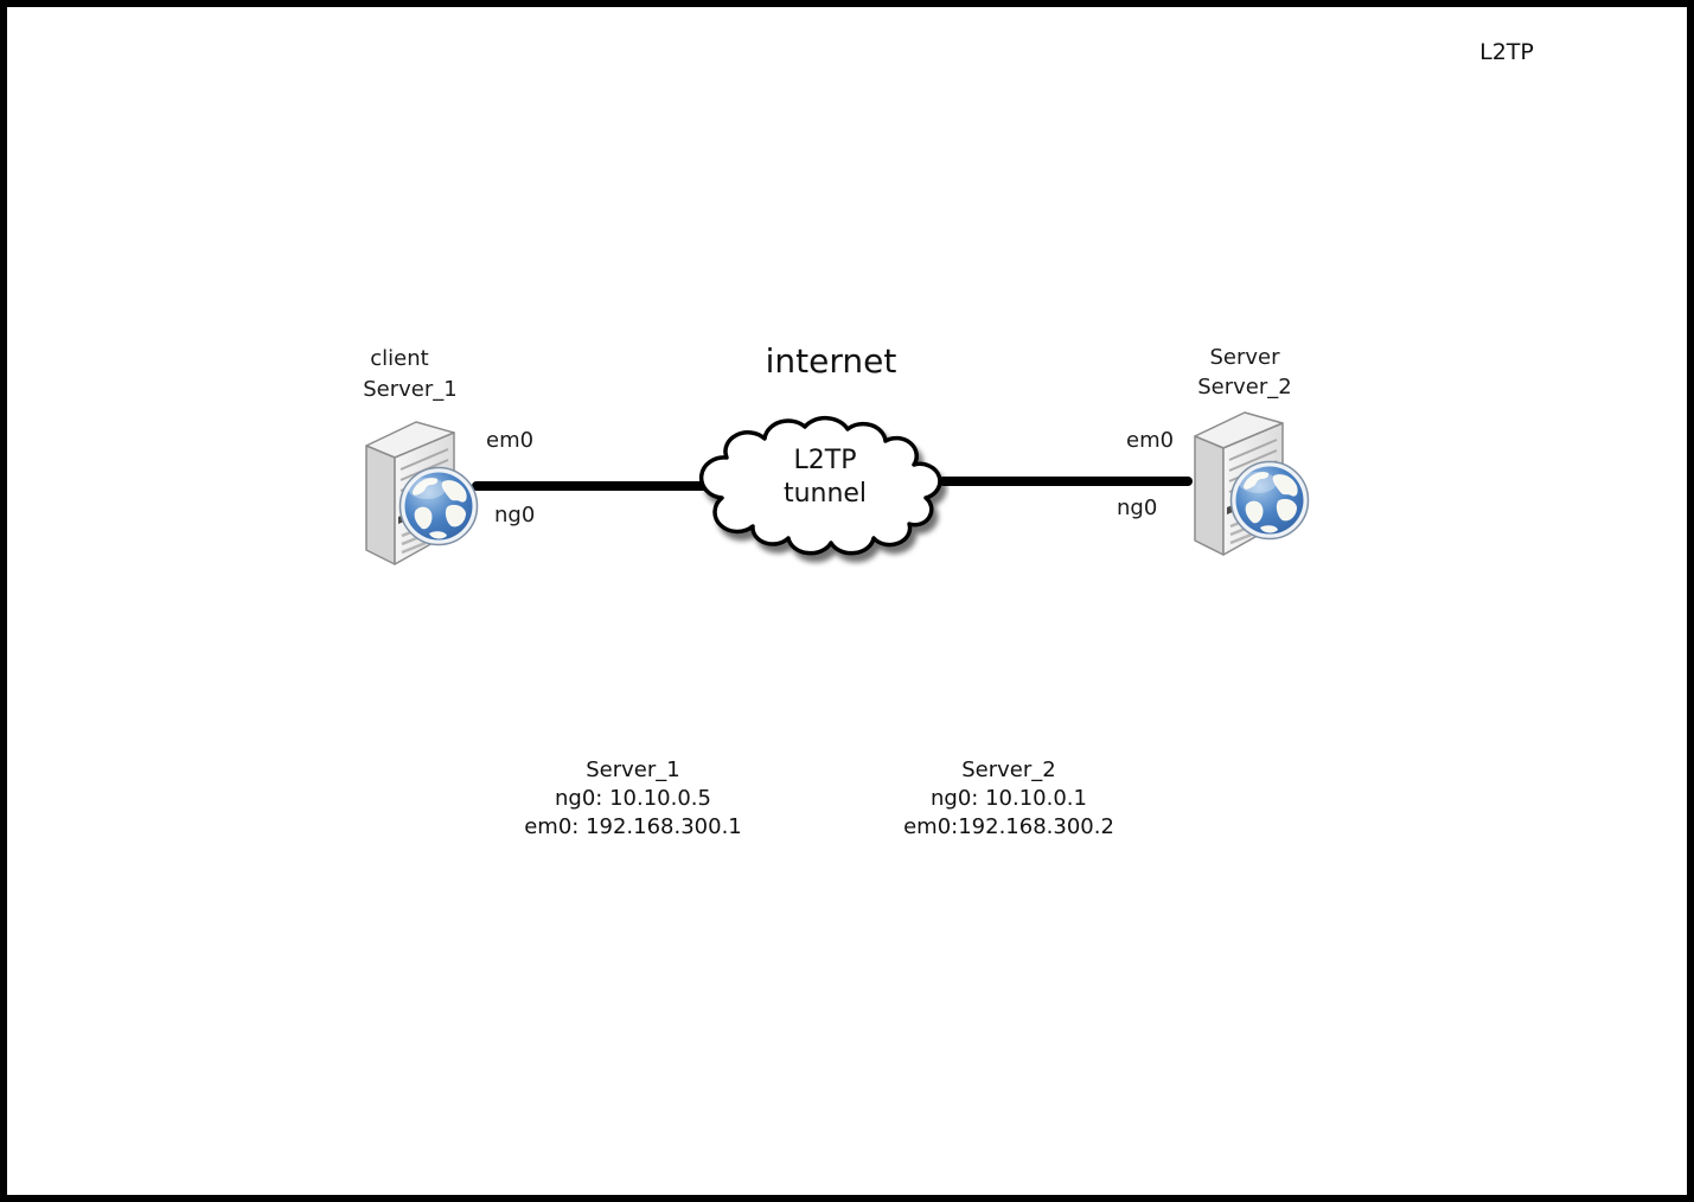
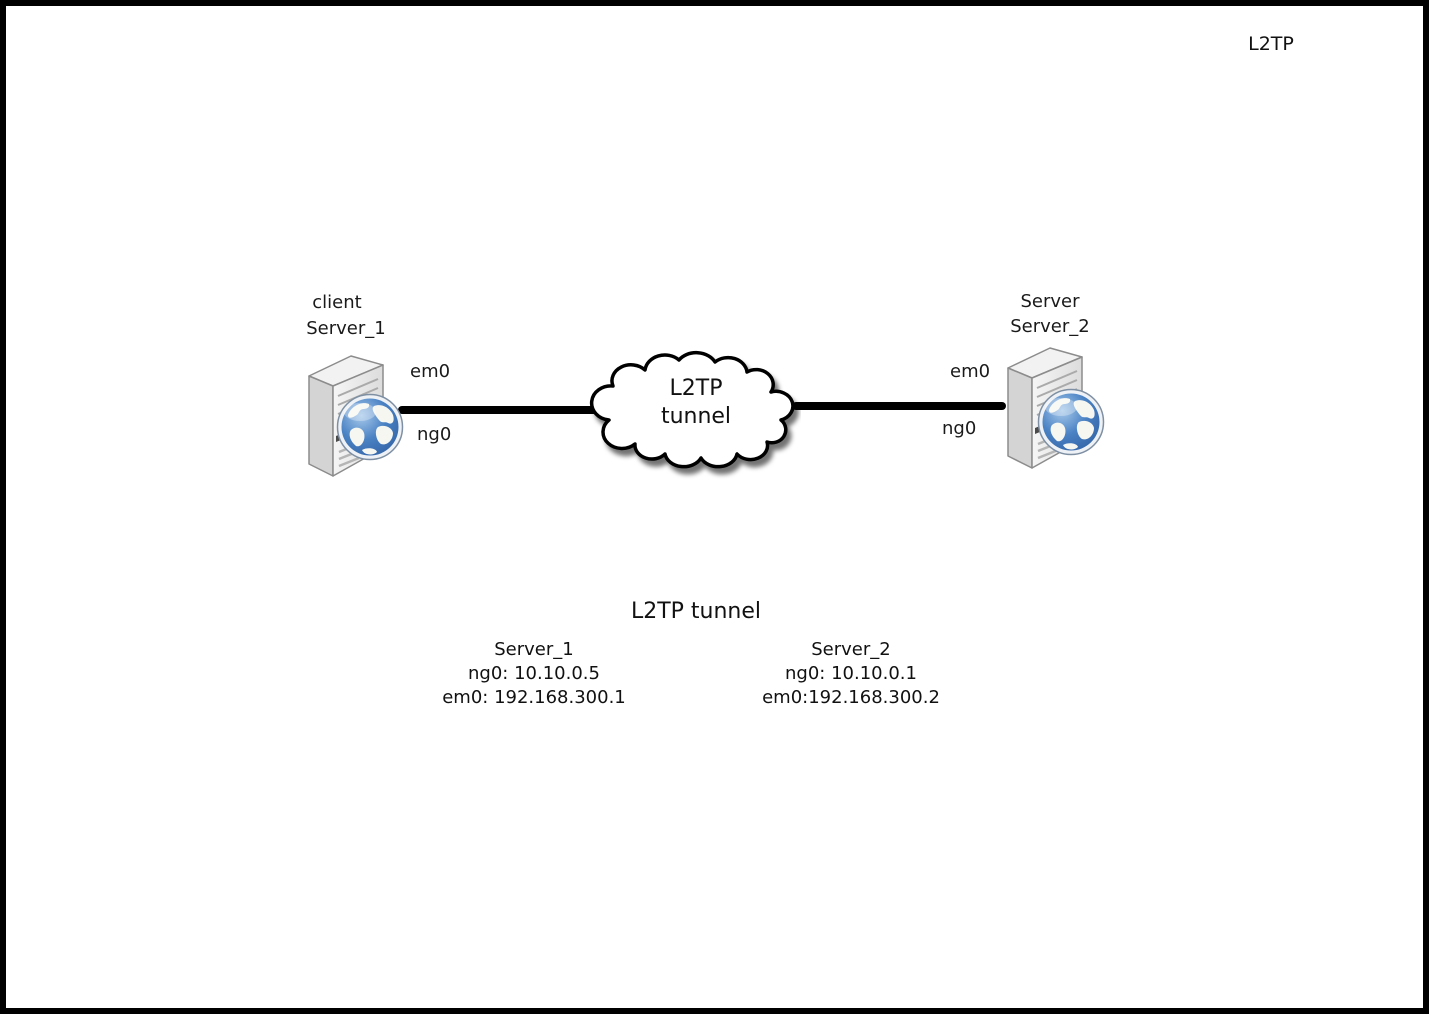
  L2TP
  client
  Server_1
  em0
  ng0
- internet
  L2TP
  tunnel
  Server
  Server_2
  em0
  ng0
+ L2TP tunnel
  Server_1
  ng0: 10.10.0.5
  em0: 192.168.300.1
  Server_2
  ng0: 10.10.0.1
  em0:192.168.300.2
